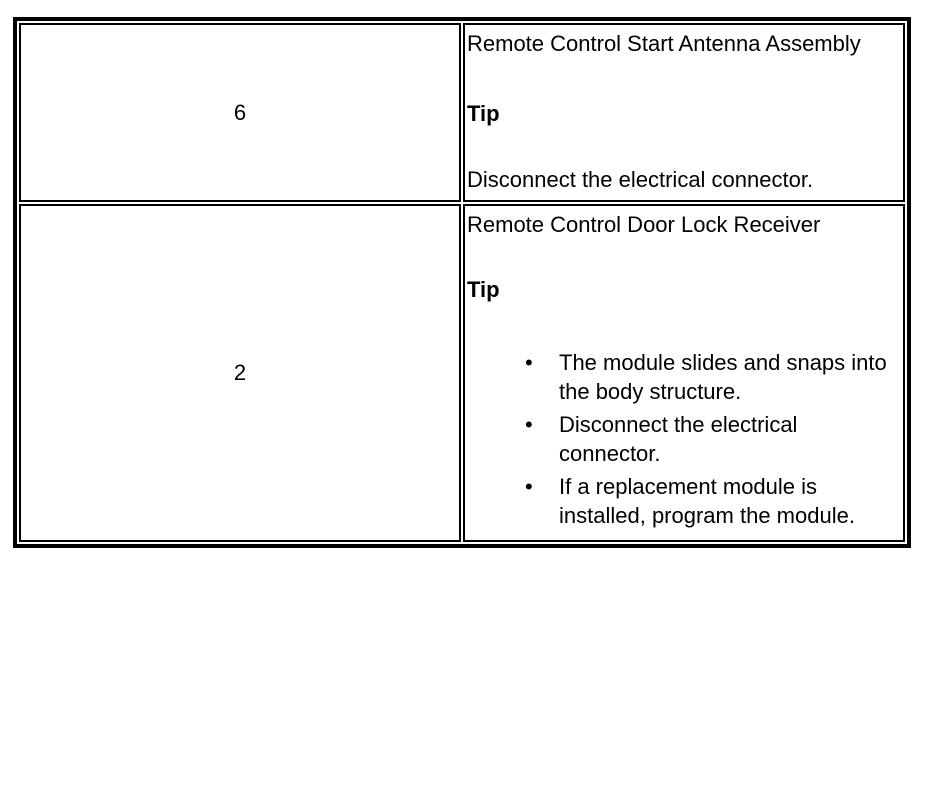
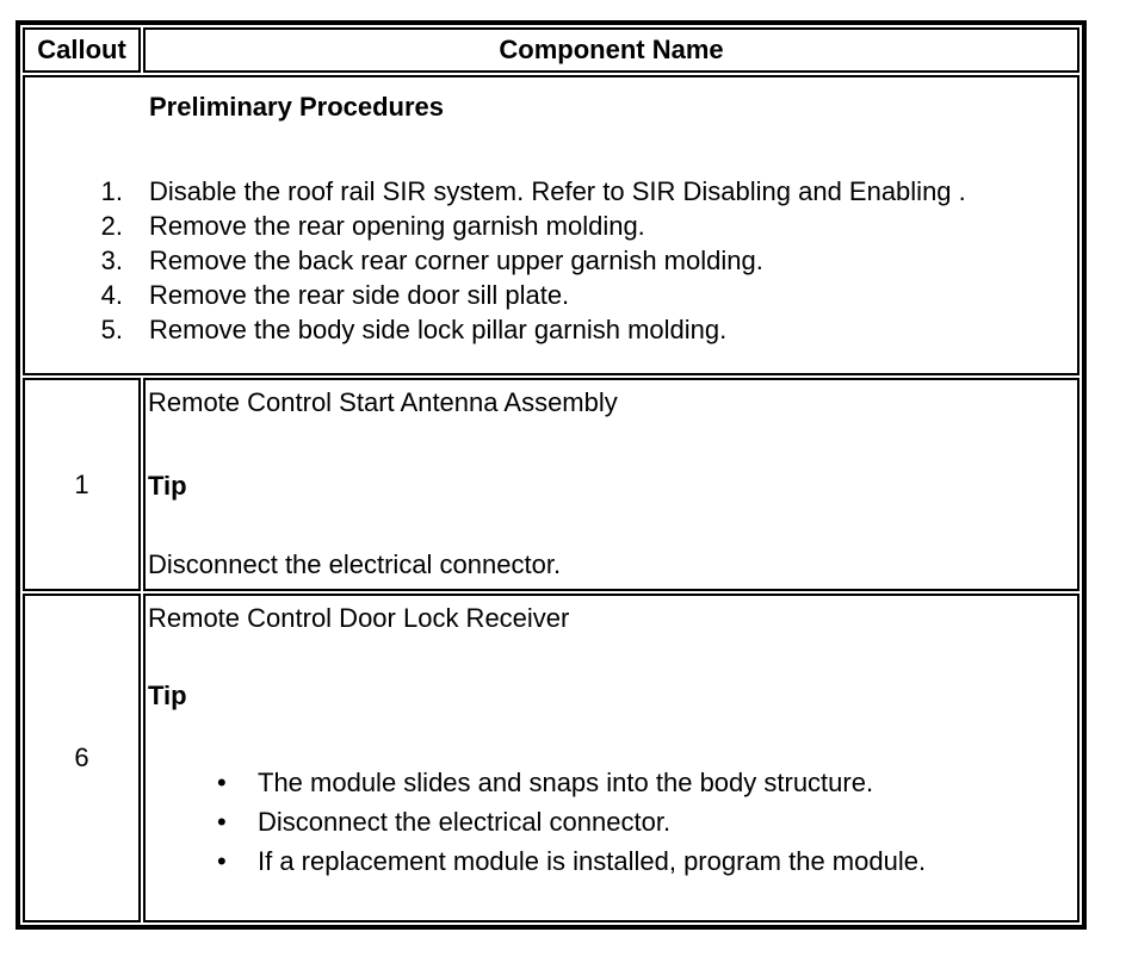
+ Callout	Component Name
+ Preliminary Procedures 1. Disable the roof rail SIR system. Refer to SIR Disabling and Enabling . 2. Remove the rear opening garnish molding. 3. Remove the back rear corner upper garnish molding. 4. Remove the rear side door sill plate. 5. Remove the body side lock pillar garnish molding.
- 6	Remote Control Start Antenna Assembly Tip Disconnect the electrical connector.
+ 1	Remote Control Start Antenna Assembly Tip Disconnect the electrical connector.
- 2	Remote Control Door Lock Receiver Tip • The module slides and snaps into the body structure. • Disconnect the electrical connector. • If a replacement module is installed, program the module.
+ 6	Remote Control Door Lock Receiver Tip • The module slides and snaps into the body structure. • Disconnect the electrical connector. • If a replacement module is installed, program the module.
